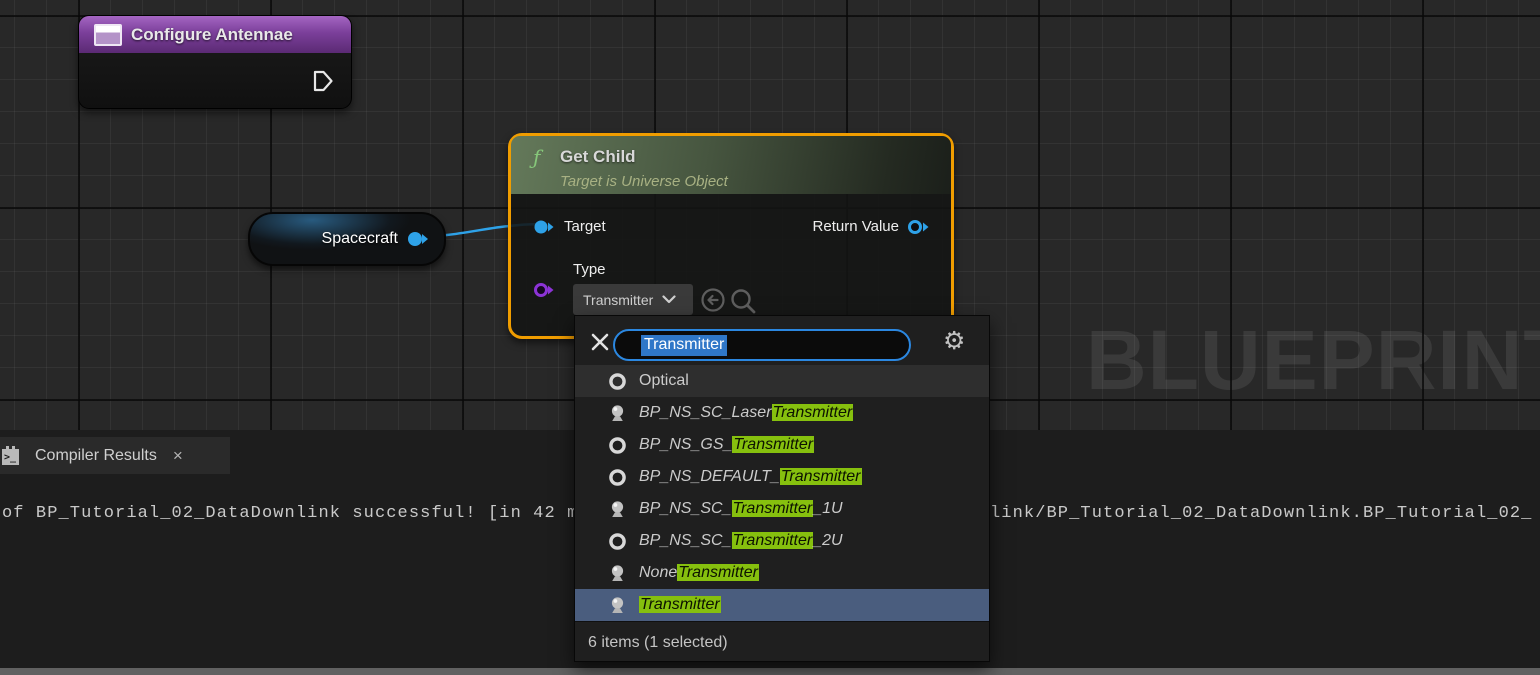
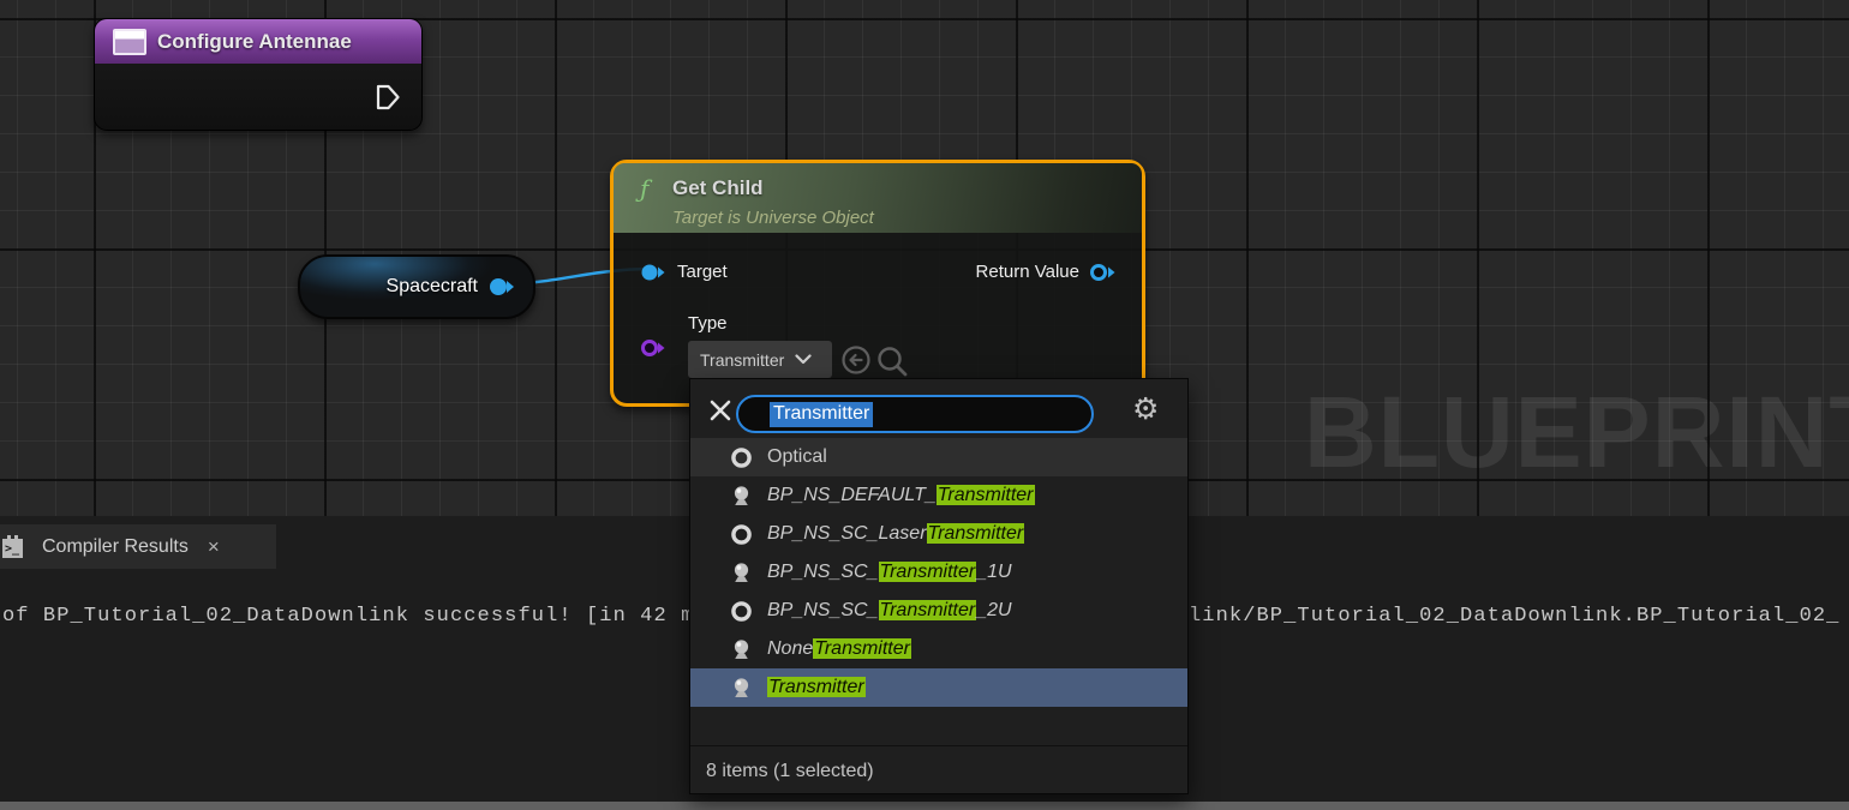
  Configure Antennae
  Spacecraft
  ƒ
  Get Child
  Target is Universe Object
  Target
  Return Value
  Type
  Transmitter
  >_
  Compiler Results
  ×
  of BP_Tutorial_02_DataDownlink successful! [in 42 m
  link/BP_Tutorial_02_DataDownlink.BP_Tutorial_02_
  Transmitter
  ⚙
  Optical
- BP_NS_SC_LaserTransmitter
+ BP_NS_DEFAULT_Transmitter
- BP_NS_GS_Transmitter
- BP_NS_DEFAULT_Transmitter
+ BP_NS_SC_LaserTransmitter
  BP_NS_SC_Transmitter_1U
  BP_NS_SC_Transmitter_2U
  NoneTransmitter
  Transmitter
- 6 items (1 selected)
+ 8 items (1 selected)
